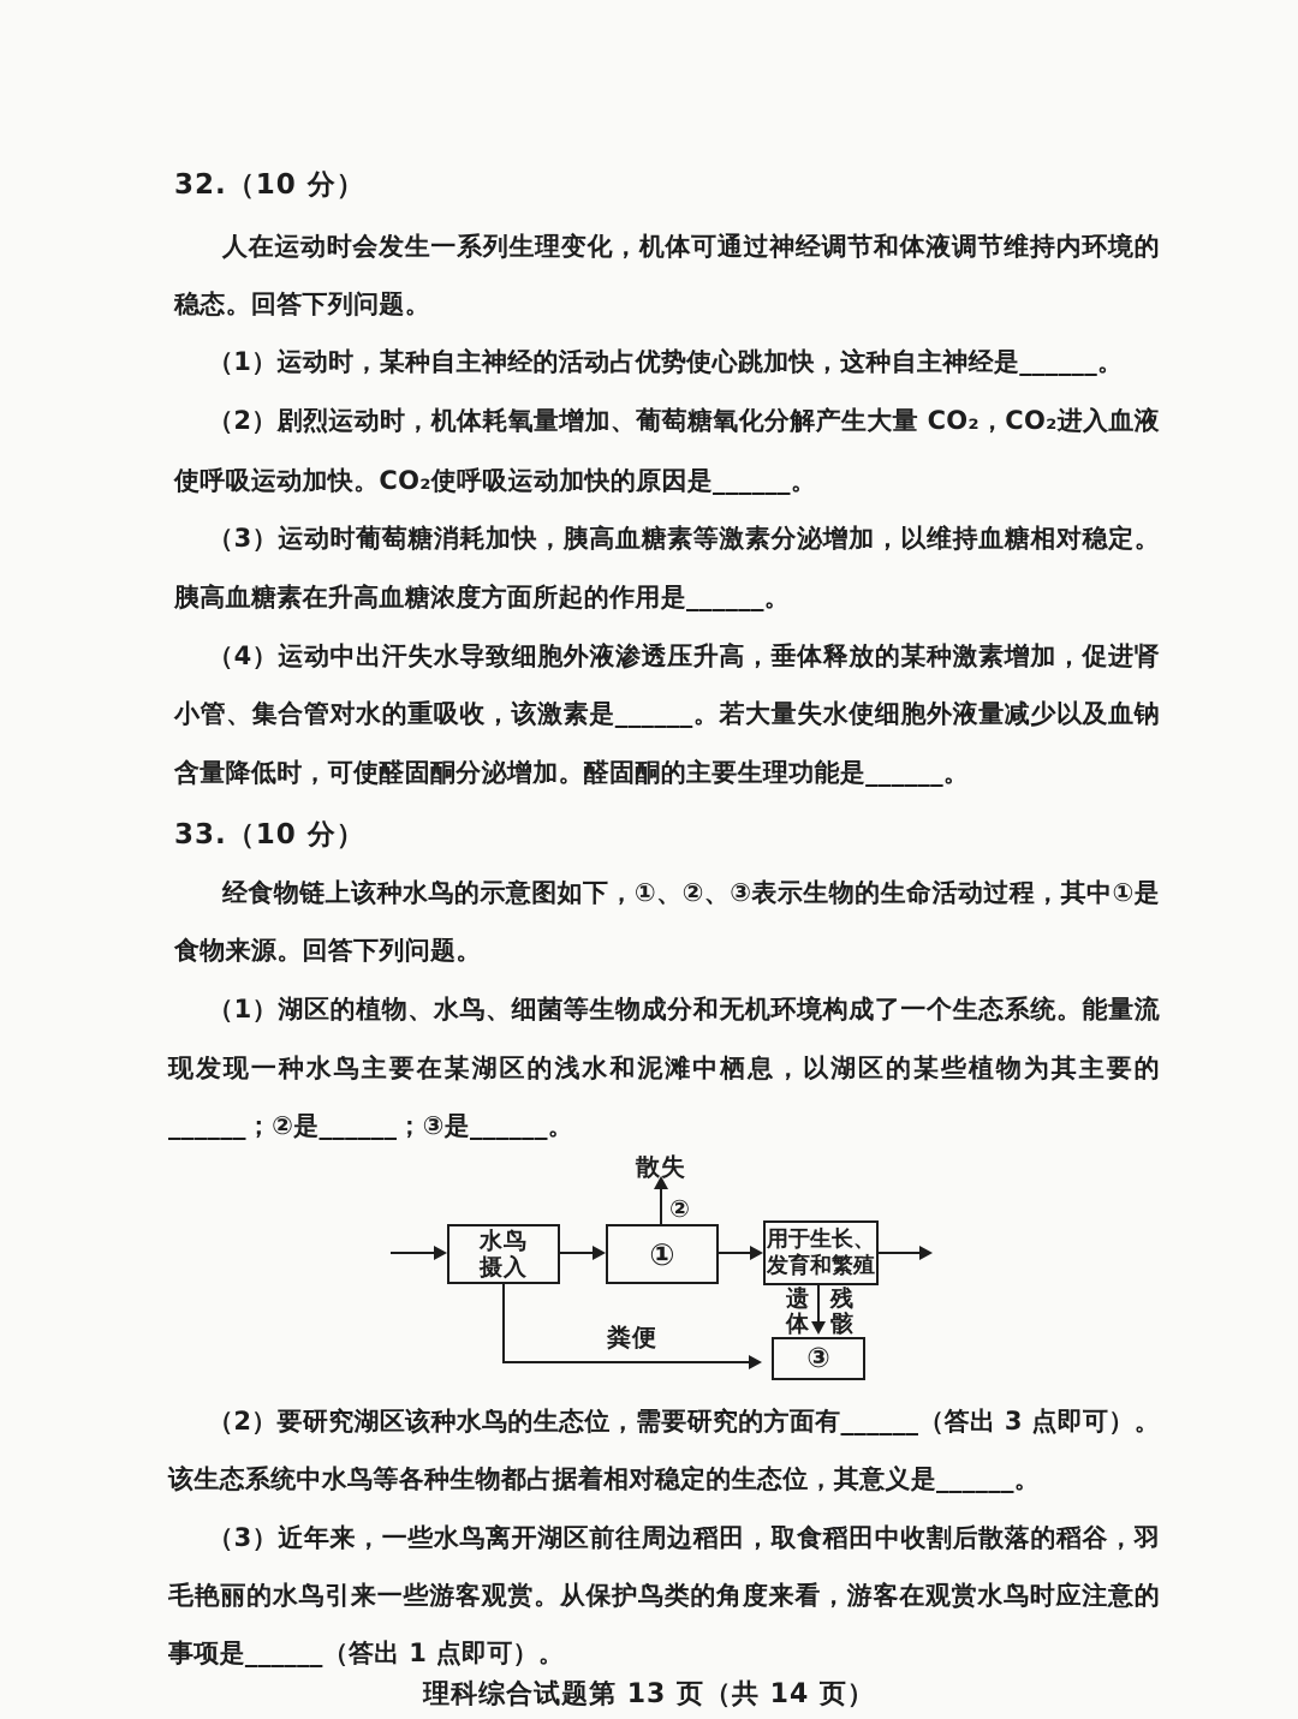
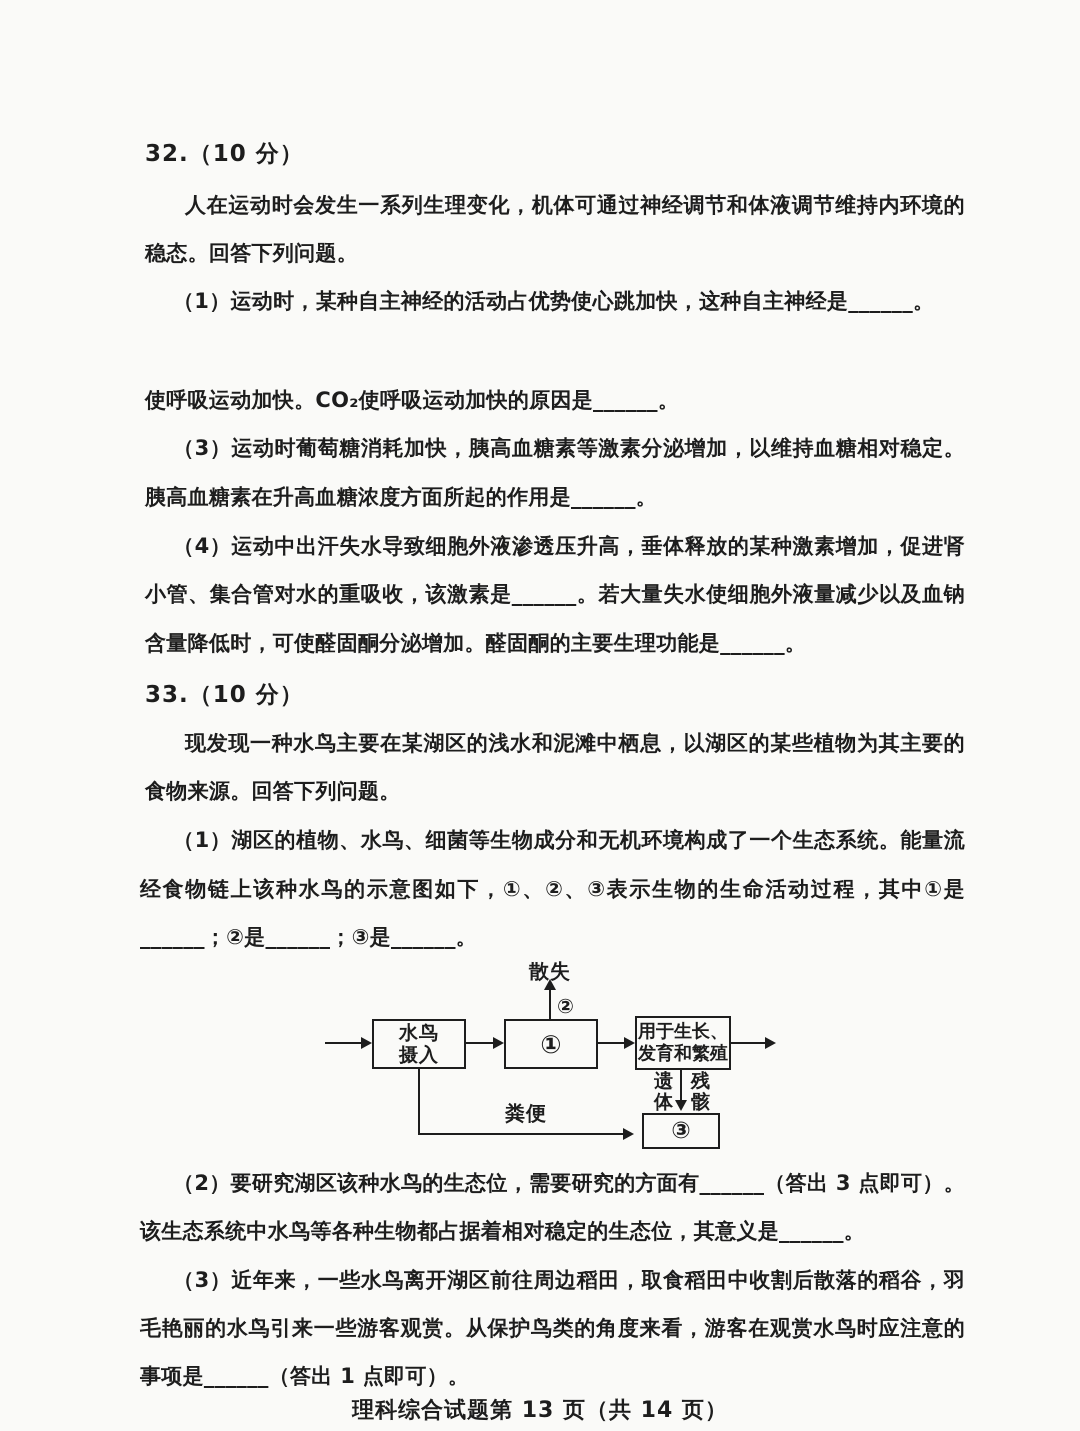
  32.（10 分）
  人在运动时会发生一系列生理变化，机体可通过神经调节和体液调节维持内环境的
  稳态。回答下列问题。
  （1）运动时，某种自主神经的活动占优势使心跳加快，这种自主神经是______。
- （2）剧烈运动时，机体耗氧量增加、葡萄糖氧化分解产生大量 CO₂，CO₂进入血液
  使呼吸运动加快。CO₂使呼吸运动加快的原因是______。
  （3）运动时葡萄糖消耗加快，胰高血糖素等激素分泌增加，以维持血糖相对稳定。
  胰高血糖素在升高血糖浓度方面所起的作用是______。
  （4）运动中出汗失水导致细胞外液渗透压升高，垂体释放的某种激素增加，促进肾
  小管、集合管对水的重吸收，该激素是______。若大量失水使细胞外液量减少以及血钠
  含量降低时，可使醛固酮分泌增加。醛固酮的主要生理功能是______。
  33.（10 分）
- 经食物链上该种水鸟的示意图如下，①、②、③表示生物的生命活动过程，其中①是
+ 现发现一种水鸟主要在某湖区的浅水和泥滩中栖息，以湖区的某些植物为其主要的
  食物来源。回答下列问题。
  （1）湖区的植物、水鸟、细菌等生物成分和无机环境构成了一个生态系统。能量流
- 现发现一种水鸟主要在某湖区的浅水和泥滩中栖息，以湖区的某些植物为其主要的
+ 经食物链上该种水鸟的示意图如下，①、②、③表示生物的生命活动过程，其中①是
  ______；②是______；③是______。
  水鸟
  摄入
  ①
  散失
  ②
  用于生长、
  发育和繁殖
  遗体
  残骸
  ③
  粪便
  （2）要研究湖区该种水鸟的生态位，需要研究的方面有______（答出 3 点即可）。
  该生态系统中水鸟等各种生物都占据着相对稳定的生态位，其意义是______。
  （3）近年来，一些水鸟离开湖区前往周边稻田，取食稻田中收割后散落的稻谷，羽
  毛艳丽的水鸟引来一些游客观赏。从保护鸟类的角度来看，游客在观赏水鸟时应注意的
  事项是______（答出 1 点即可）。
  理科综合试题第 13 页（共 14 页）
